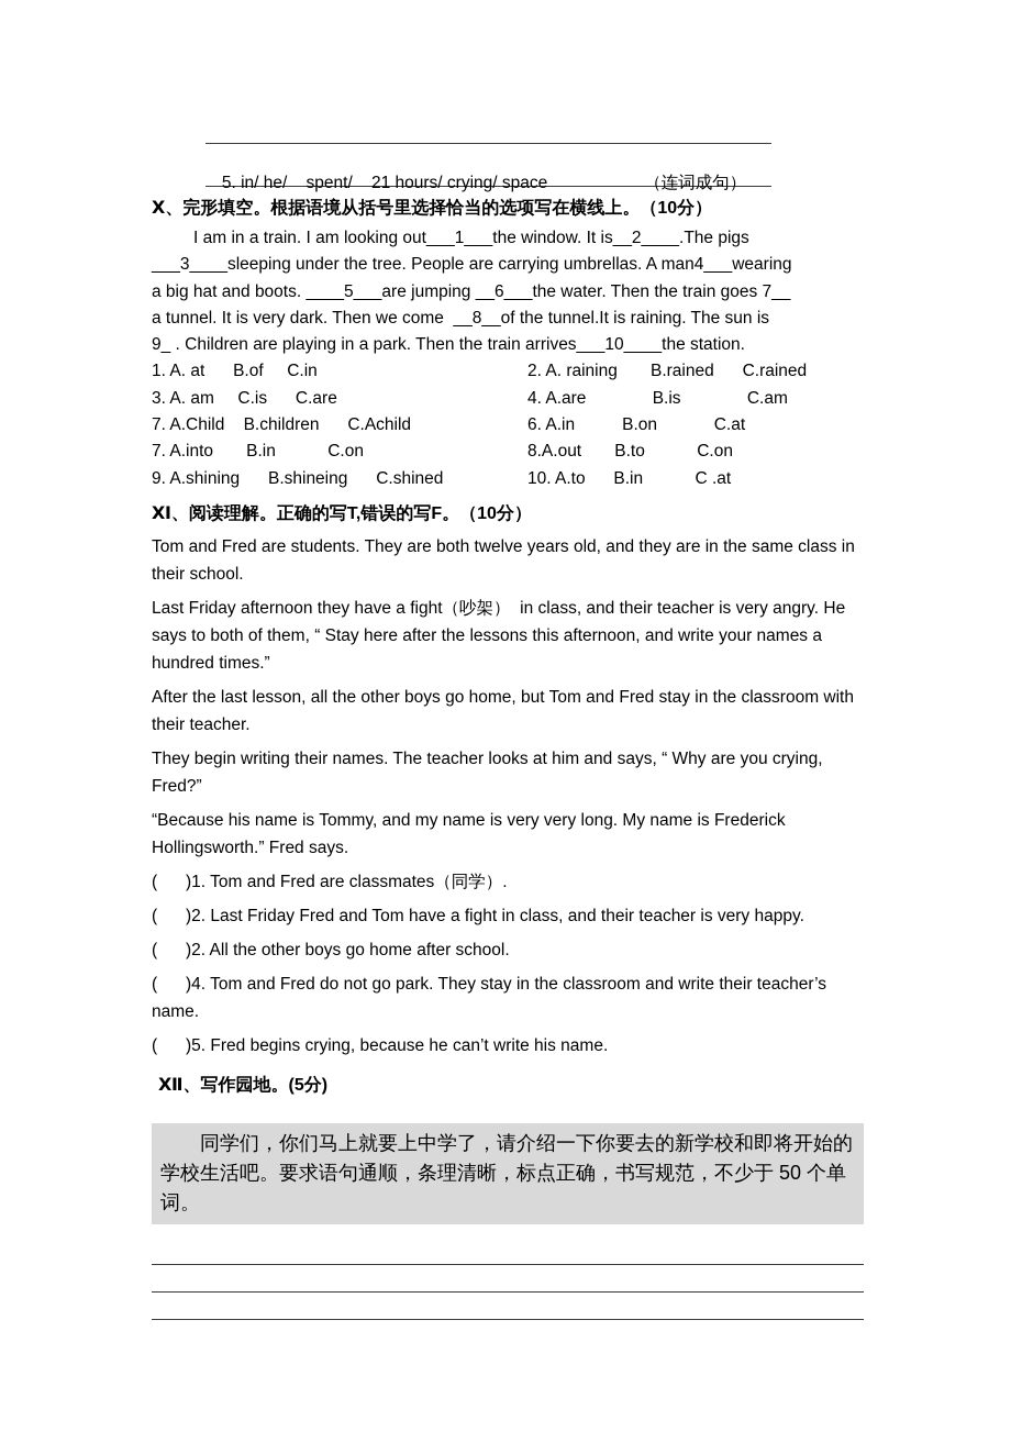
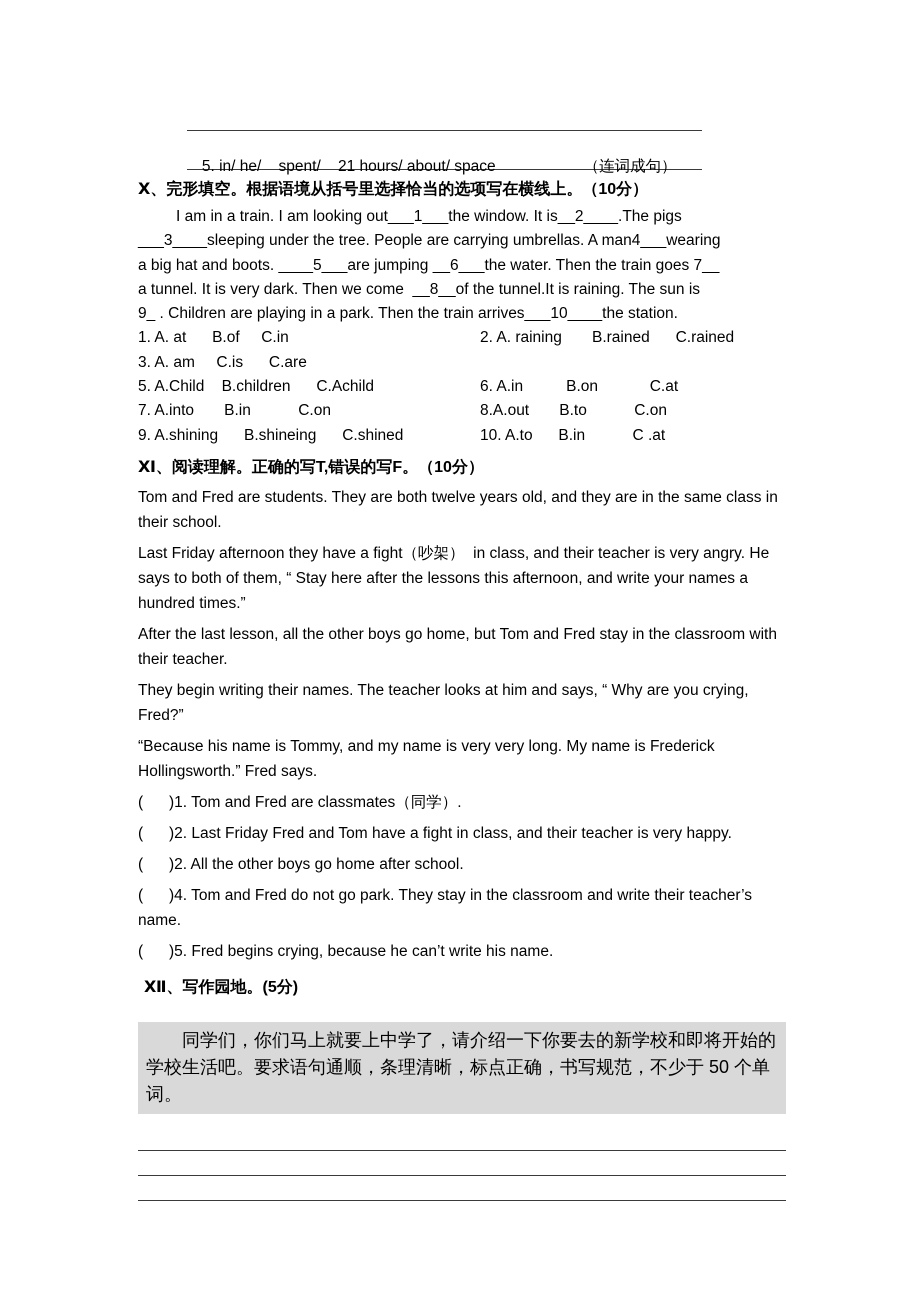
- 5. in/ he/ spent/ 21 hours/ crying/ space （连词成句）
+ 5. in/ he/ spent/ 21 hours/ about/ space （连词成句）
  Ⅹ、完形填空。根据语境从括号里选择恰当的选项写在横线上。（10分）
  I am in a train. I am looking out___1___the window. It is__2____.The pigs
  ___3____sleeping under the tree. People are carrying umbrellas. A man4___wearing
  a big hat and boots. ____5___are jumping __6___the water. Then the train goes 7__
  a tunnel. It is very dark. Then we come __8__of the tunnel.It is raining. The sun is
  9_ . Children are playing in a park. Then the train arrives___10____the station.
  1. A. at B.of C.in
  2. A. raining B.rained C.rained
  3. A. am C.is C.are
- 4. A.are B.is C.am
- 7. A.Child B.children C.Achild
+ 5. A.Child B.children C.Achild
  6. A.in B.on C.at
  7. A.into B.in C.on
  8.A.out B.to C.on
  9. A.shining B.shineing C.shined
  10. A.to B.in C .at
  Ⅺ、阅读理解。正确的写T,错误的写F。（10分）
  Tom and Fred are students. They are both twelve years old, and they are in the same class in their school.
  Last Friday afternoon they have a fight（吵架） in class, and their teacher is very angry. He says to both of them, “ Stay here after the lessons this afternoon, and write your names a hundred times.”
  After the last lesson, all the other boys go home, but Tom and Fred stay in the classroom with their teacher.
  They begin writing their names. The teacher looks at him and says, “ Why are you crying, Fred?”
  “Because his name is Tommy, and my name is very very long. My name is Frederick Hollingsworth.” Fred says.
  ( )1. Tom and Fred are classmates（同学）.
  ( )2. Last Friday Fred and Tom have a fight in class, and their teacher is very happy.
  ( )2. All the other boys go home after school.
  ( )4. Tom and Fred do not go park. They stay in the classroom and write their teacher’s name.
  ( )5. Fred begins crying, because he can’t write his name.
  Ⅻ、写作园地。(5分)
  同学们，你们马上就要上中学了，请介绍一下你要去的新学校和即将开始的学校生活吧。要求语句通顺，条理清晰，标点正确，书写规范，不少于 50 个单词。
